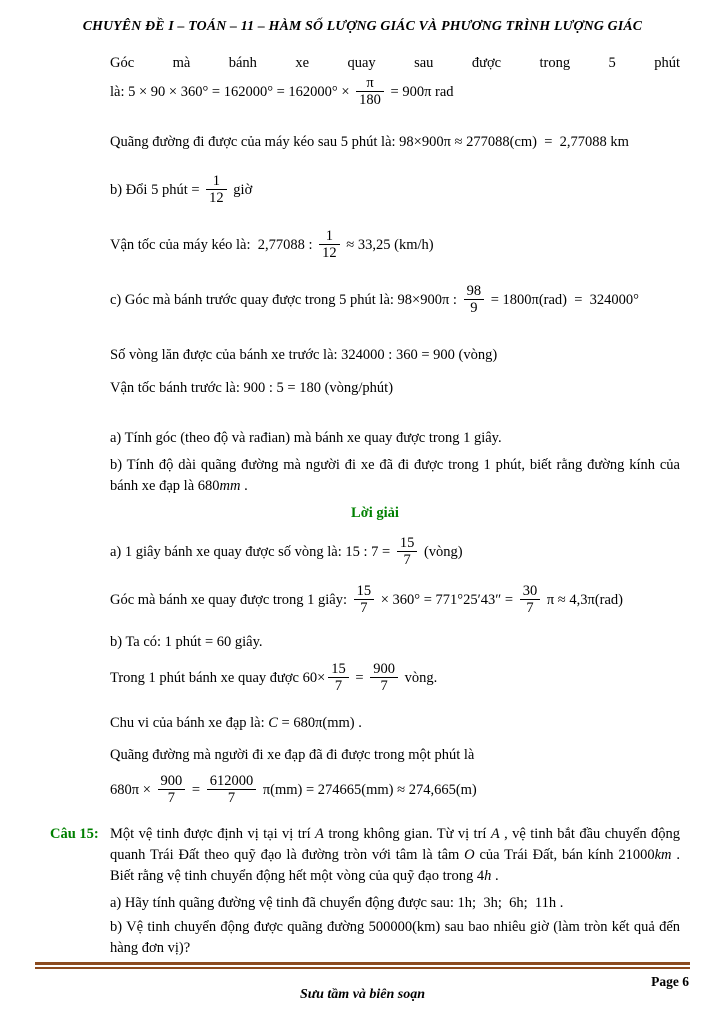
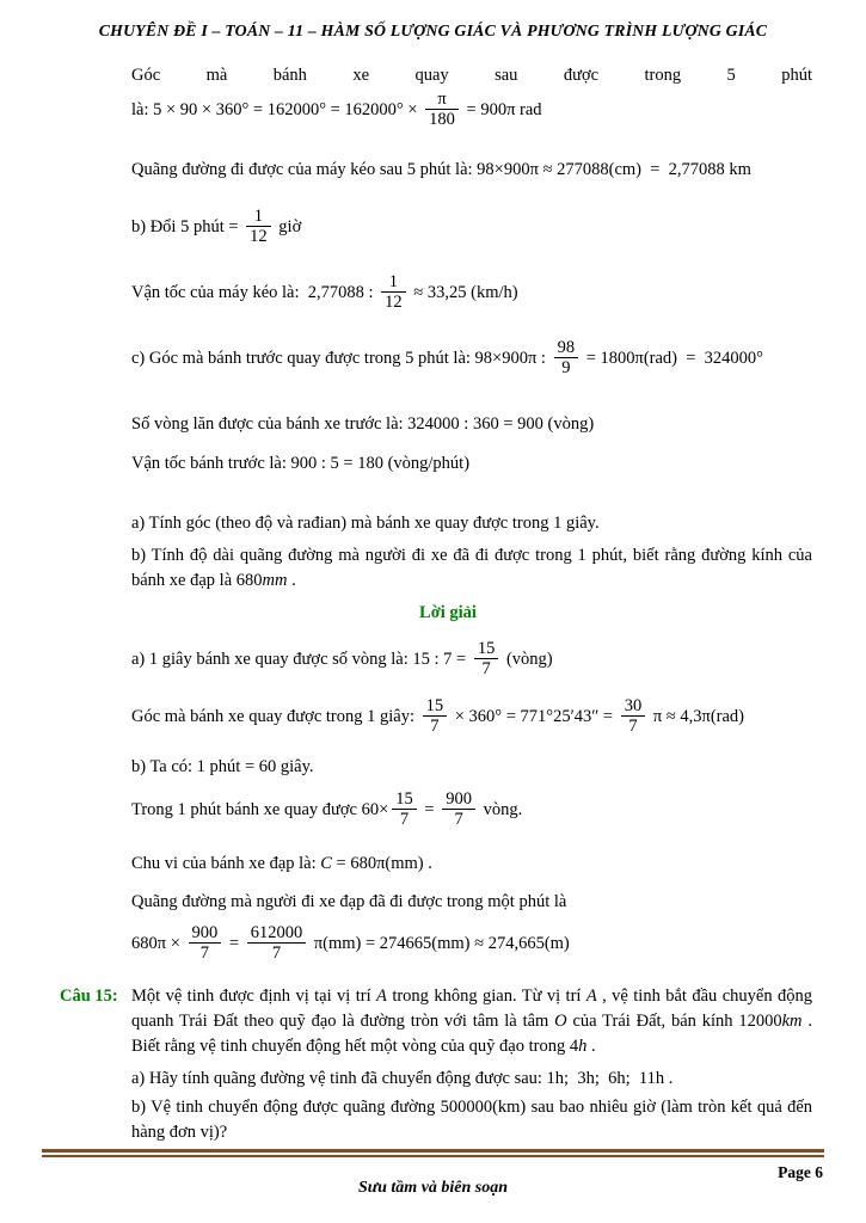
  CHUYÊN ĐỀ I – TOÁN – 11 – HÀM SỐ LƯỢNG GIÁC VÀ PHƯƠNG TRÌNH LƯỢNG GIÁC
  Góc mà bánh xe quay sau được trong 5 phút
  là: 5 × 90 × 360° = 162000° = 162000° ×
  π
  180
  = 900π rad
  Quãng đường đi được của máy kéo sau 5 phút là: 98×900π ≈ 277088(cm) = 2,77088 km
  b) Đổi 5 phút =
  1
  12
  giờ
  Vận tốc của máy kéo là: 2,77088 :
  1
  12
  ≈ 33,25 (km/h)
  c) Góc mà bánh trước quay được trong 5 phút là: 98×900π :
  98
  9
  = 1800π(rad) = 324000°
  Số vòng lăn được của bánh xe trước là: 324000 : 360 = 900 (vòng)
  Vận tốc bánh trước là: 900 : 5 = 180 (vòng/phút)
  a) Tính góc (theo độ và rađian) mà bánh xe quay được trong 1 giây.
  b) Tính độ dài quãng đường mà người đi xe đã đi được trong 1 phút, biết rằng đường kính của bánh xe đạp là 680mm .
  Lời giải
  a) 1 giây bánh xe quay được số vòng là: 15 : 7 =
  15
  7
  (vòng)
  Góc mà bánh xe quay được trong 1 giây:
  15
  7
  × 360° = 771°25′43″ =
  30
  7
  π ≈ 4,3π(rad)
  b) Ta có: 1 phút = 60 giây.
  Trong 1 phút bánh xe quay được 60×
  15
  7
  =
  900
  7
  vòng.
  Chu vi của bánh xe đạp là: C = 680π(mm) .
  Quãng đường mà người đi xe đạp đã đi được trong một phút là
  680π ×
  900
  7
  =
  612000
  7
  π(mm) = 274665(mm) ≈ 274,665(m)
  Câu 15:
- Một vệ tinh được định vị tại vị trí A trong không gian. Từ vị trí A , vệ tinh bắt đầu chuyển động quanh Trái Đất theo quỹ đạo là đường tròn với tâm là tâm O của Trái Đất, bán kính 21000km . Biết rằng vệ tinh chuyển động hết một vòng của quỹ đạo trong 4h .
+ Một vệ tinh được định vị tại vị trí A trong không gian. Từ vị trí A , vệ tinh bắt đầu chuyển động quanh Trái Đất theo quỹ đạo là đường tròn với tâm là tâm O của Trái Đất, bán kính 12000km . Biết rằng vệ tinh chuyển động hết một vòng của quỹ đạo trong 4h .
  a) Hãy tính quãng đường vệ tinh đã chuyển động được sau: 1h; 3h; 6h; 11h .
  b) Vệ tinh chuyển động được quãng đường 500000(km) sau bao nhiêu giờ (làm tròn kết quả đến hàng đơn vị)?
  Page 6
  Sưu tầm và biên soạn
